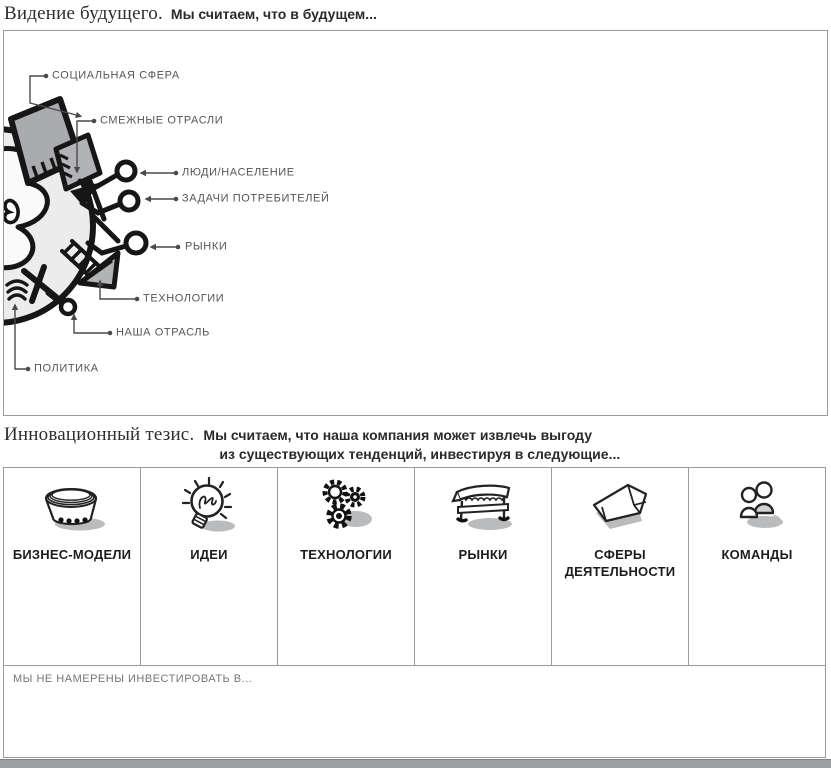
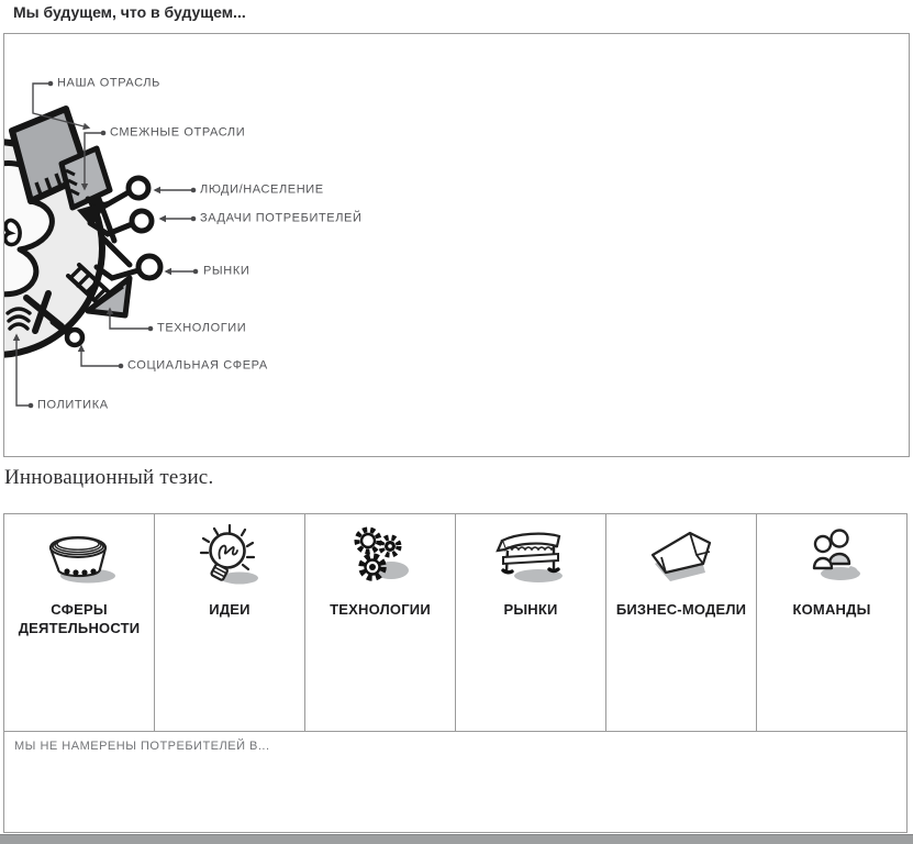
- Видение будущего.
- Мы считаем, что в будущем...
+ Мы будущем, что в будущем...
- СОЦИАЛЬНАЯ СФЕРА
+ НАША ОТРАСЛЬ
  СМЕЖНЫЕ ОТРАСЛИ
  ЛЮДИ/НАСЕЛЕНИЕ
  ЗАДАЧИ ПОТРЕБИТЕЛЕЙ
  РЫНКИ
  ТЕХНОЛОГИИ
- НАША ОТРАСЛЬ
+ СОЦИАЛЬНАЯ СФЕРА
  ПОЛИТИКА
  Инновационный тезис.
- Мы считаем, что наша компания может извлечь выгоду
- из существующих тенденций, инвестируя в следующие...
- БИЗНЕС-МОДЕЛИ
+ СФЕРЫ ДЕЯТЕЛЬНОСТИ
  ИДЕИ
  ТЕХНОЛОГИИ
  РЫНКИ
- СФЕРЫ ДЕЯТЕЛЬНОСТИ
+ БИЗНЕС-МОДЕЛИ
  КОМАНДЫ
- МЫ НЕ НАМЕРЕНЫ ИНВЕСТИРОВАТЬ В...
+ МЫ НЕ НАМЕРЕНЫ ПОТРЕБИТЕЛЕЙ В...
